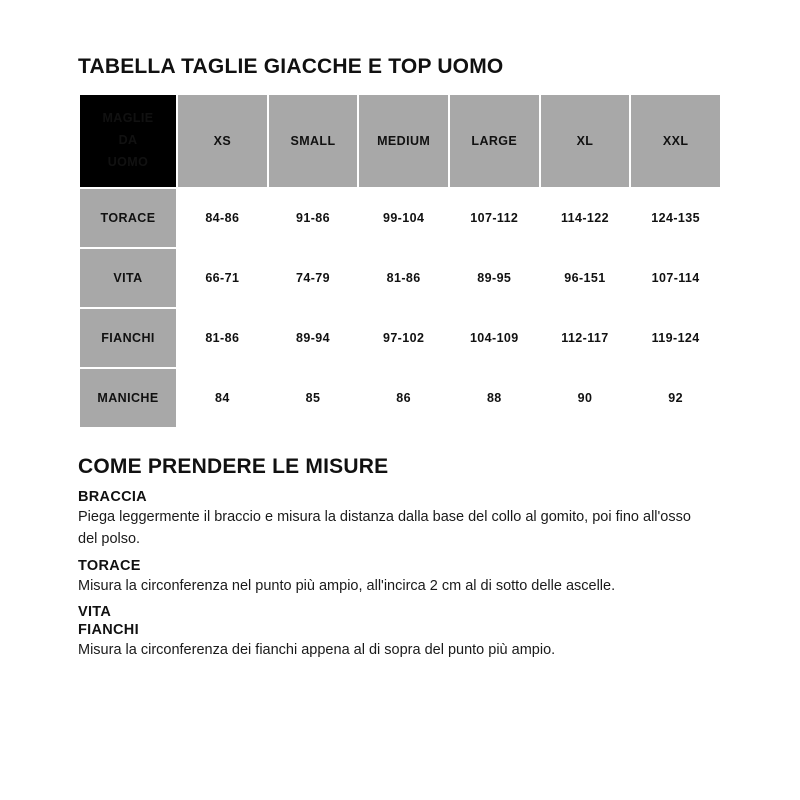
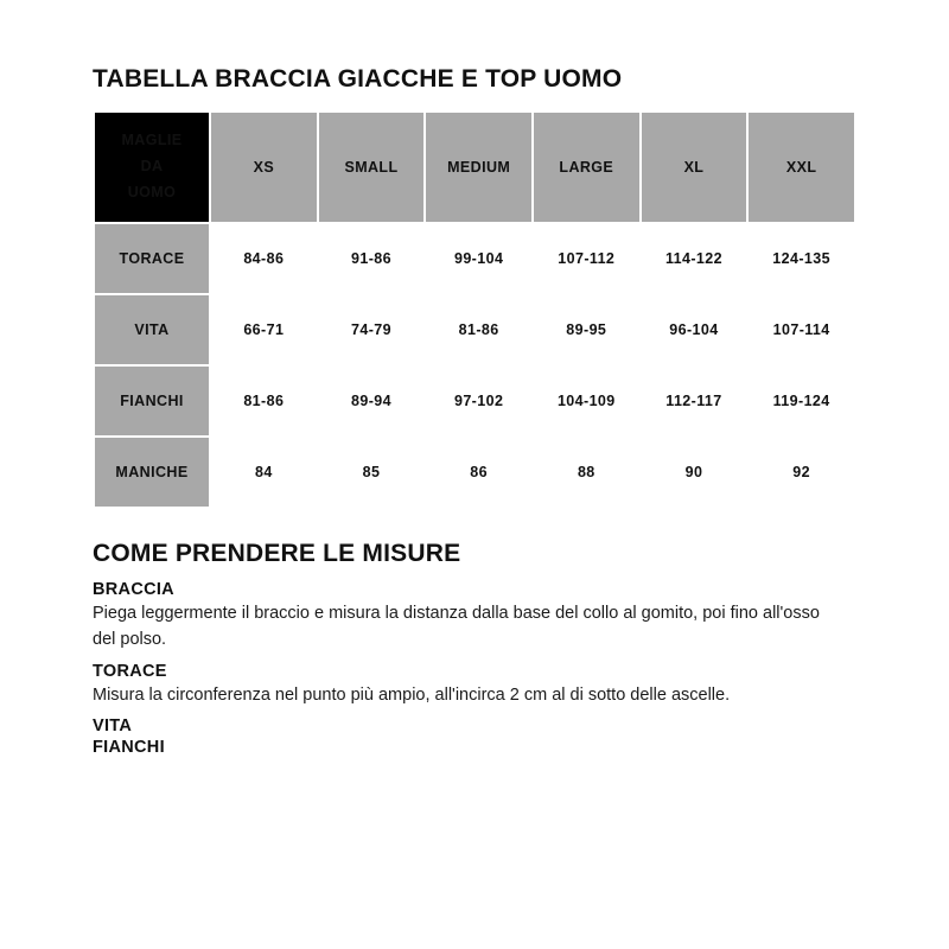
- TABELLA TAGLIE GIACCHE E TOP UOMO
+ TABELLA BRACCIA GIACCHE E TOP UOMO
  TORACE	84-86	91-86	99-104	107-112	114-122	124-135
- VITA	66-71	74-79	81-86	89-95	96-151	107-114
+ VITA	66-71	74-79	81-86	89-95	96-104	107-114
  FIANCHI	81-86	89-94	97-102	104-109	112-117	119-124
  MANICHE	84	85	86	88	90	92
  COME PRENDERE LE MISURE
  BRACCIA
  Piega leggermente il braccio e misura la distanza dalla base del collo al gomito, poi fino all'osso del polso.
  TORACE
  Misura la circonferenza nel punto più ampio, all'incirca 2 cm al di sotto delle ascelle.
  VITA
  FIANCHI
- Misura la circonferenza dei fianchi appena al di sopra del punto più ampio.
